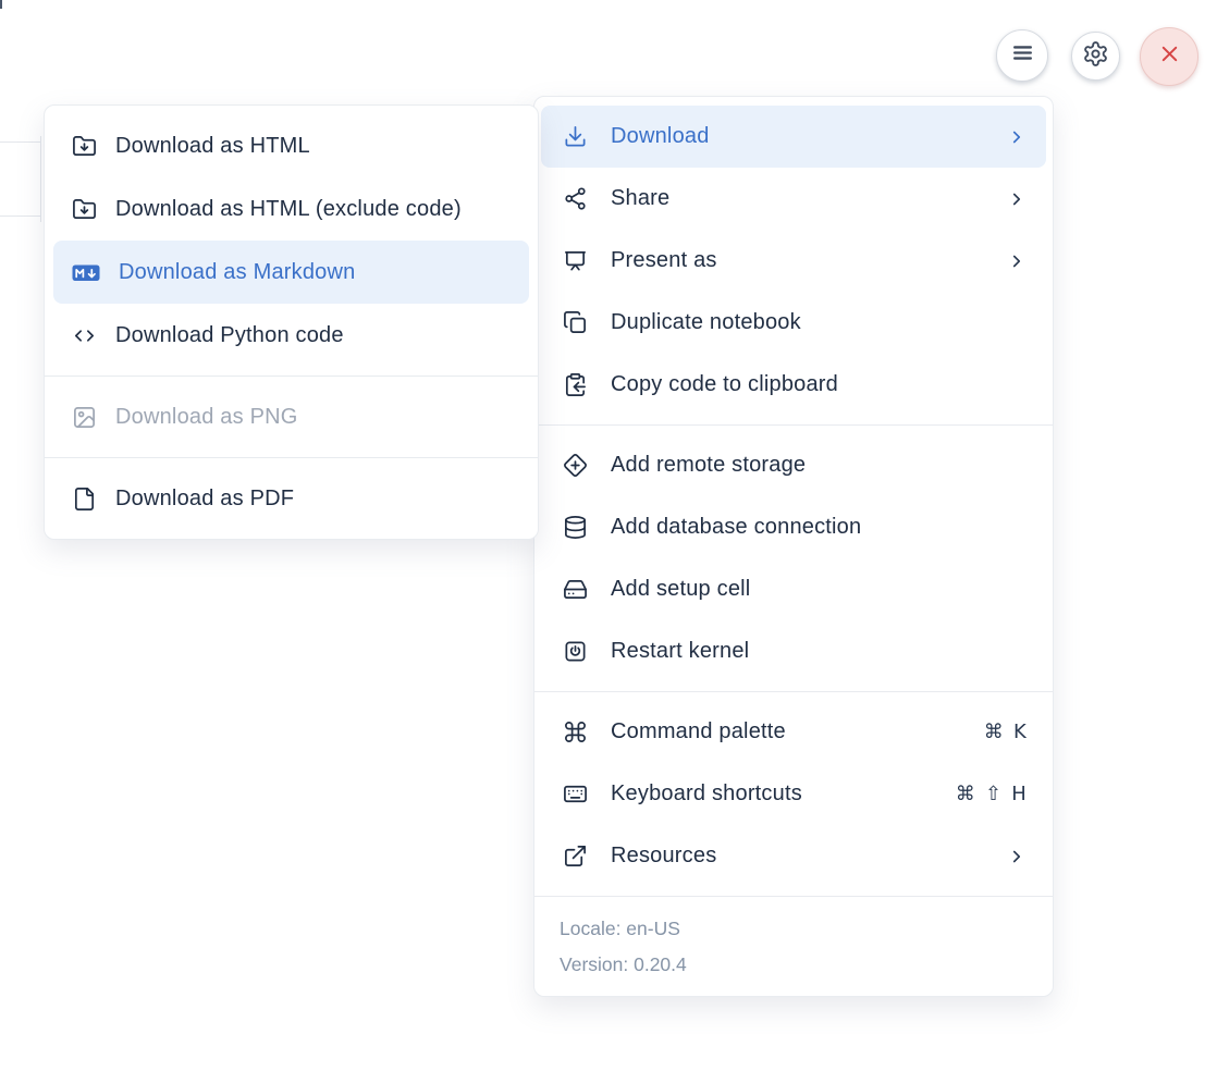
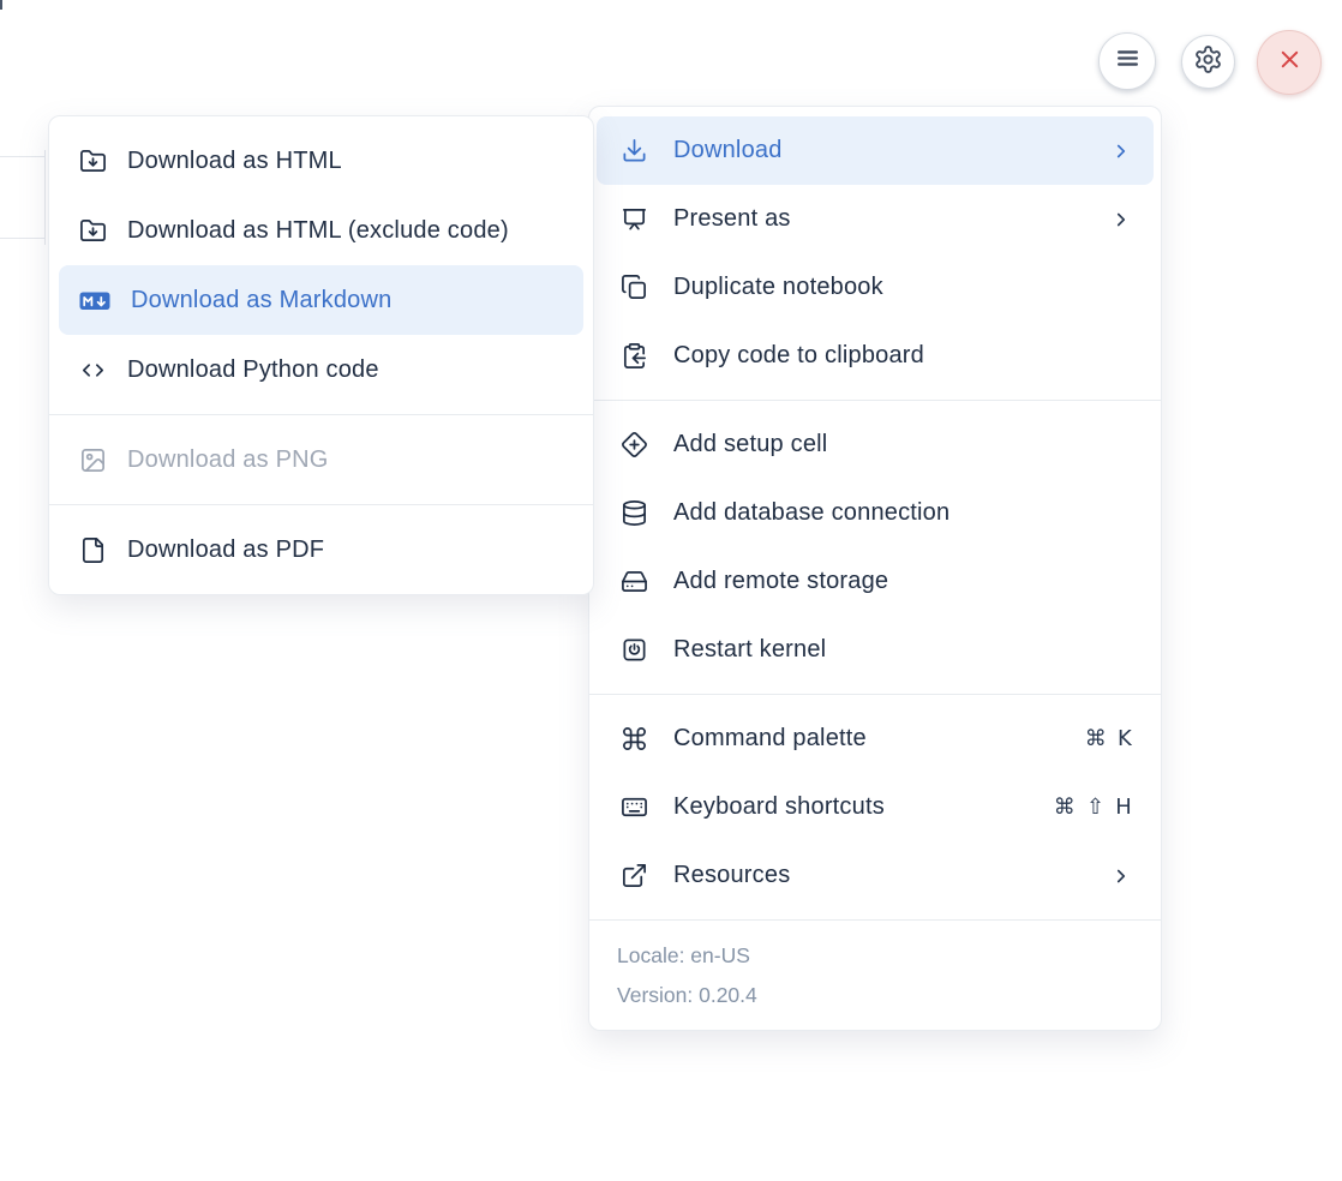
  Download
- Share
  Present as
  Duplicate notebook
  Copy code to clipboard
- Add remote storage
+ Add setup cell
  Add database connection
- Add setup cell
+ Add remote storage
  Restart kernel
  Command palette
  ⌘
  K
  Keyboard shortcuts
  ⌘
  ⇧
  H
  Resources
  Locale: en-US
  Version: 0.20.4
  Download as HTML
  Download as HTML (exclude code)
  Download as Markdown
  Download Python code
  Download as PNG
  Download as PDF
